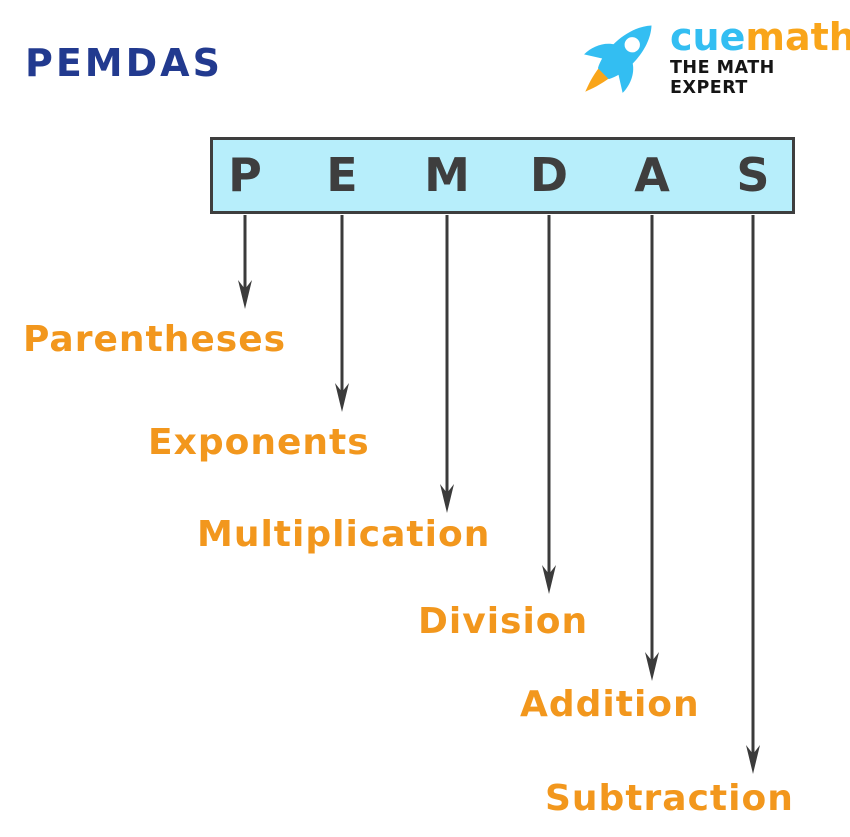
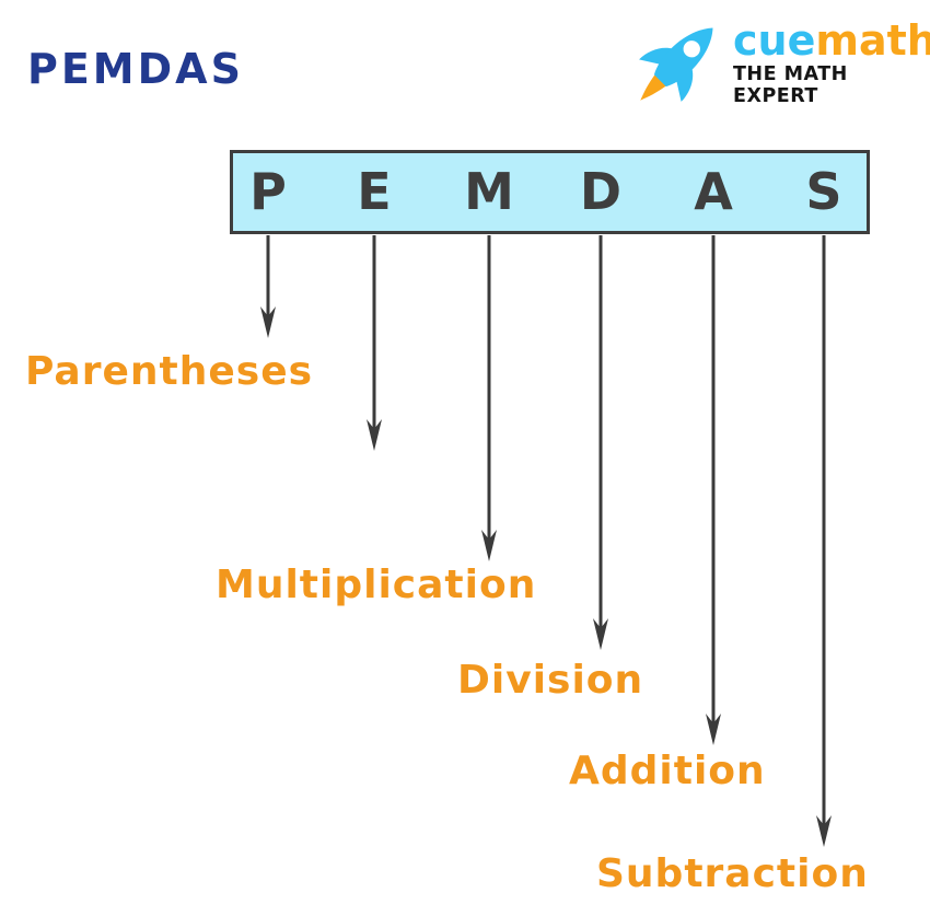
  PEMDAS
  cuemath
  THE MATH EXPERT
  P
  E
  M
  D
  A
  S
  Parentheses
- Exponents
  Multiplication
  Division
  Addition
  Subtraction
